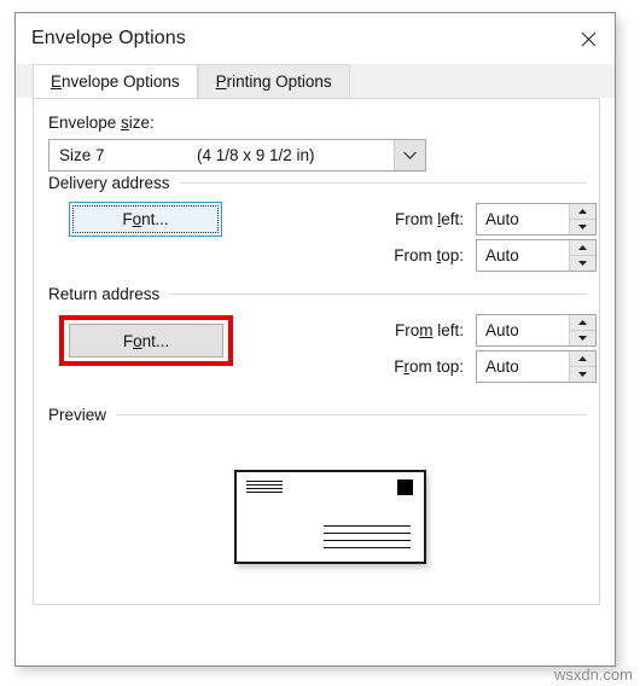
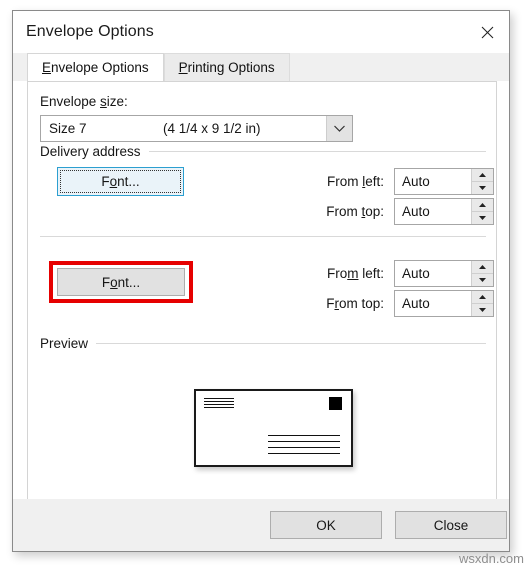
  Envelope Options
  Envelope Options
  Printing Options
  Envelope size:
  Size 7
- (4 1/8 x 9 1/2 in)
+ (4 1/4 x 9 1/2 in)
  Delivery address
  Font...
  From left:
  Auto
  From top:
  Auto
- Return address
  Font...
  From left:
  Auto
  From top:
  Auto
  Preview
+ OK
+ Close
  wsxdn.com
